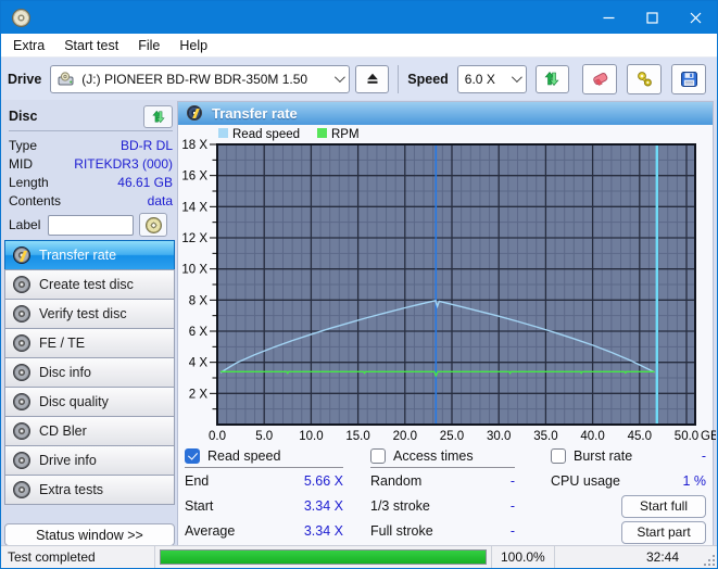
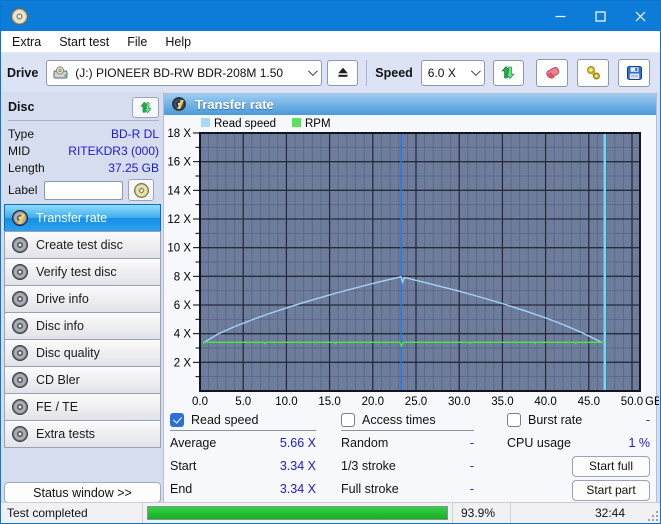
  Extra
  Start test
  File
  Help
  Drive
- (J:) PIONEER BD-RW BDR-350M 1.50
+ (J:) PIONEER BD-RW BDR-208M 1.50
  Speed
  6.0 X
  Disc
  Type
  BD-R DL
  MID
  RITEKDR3 (000)
  Length
- 46.61 GB
+ 37.25 GB
- Contents
- data
  Label
  Transfer rate
  Create test disc
  Verify test disc
- FE / TE
+ Drive info
  Disc info
  Disc quality
  CD Bler
- Drive info
+ FE / TE
  Extra tests
  Status window >>
  Transfer rate
  2 X
  4 X
  6 X
  8 X
  10 X
  12 X
  14 X
  16 X
  18 X
  0.0
  5.0
  10.0
  15.0
  20.0
  25.0
  30.0
  35.0
  40.0
  45.0
  50.0
  GB
  Read speed
  RPM
  Read speed
- End
+ Average
  5.66 X
  Start
  3.34 X
- Average
+ End
  3.34 X
  Access times
  Random
  -
  1/3 stroke
  -
  Full stroke
  -
  Burst rate
  -
  CPU usage
  1 %
  Start full
  Start part
  Test completed
- 100.0%
+ 93.9%
  32:44
